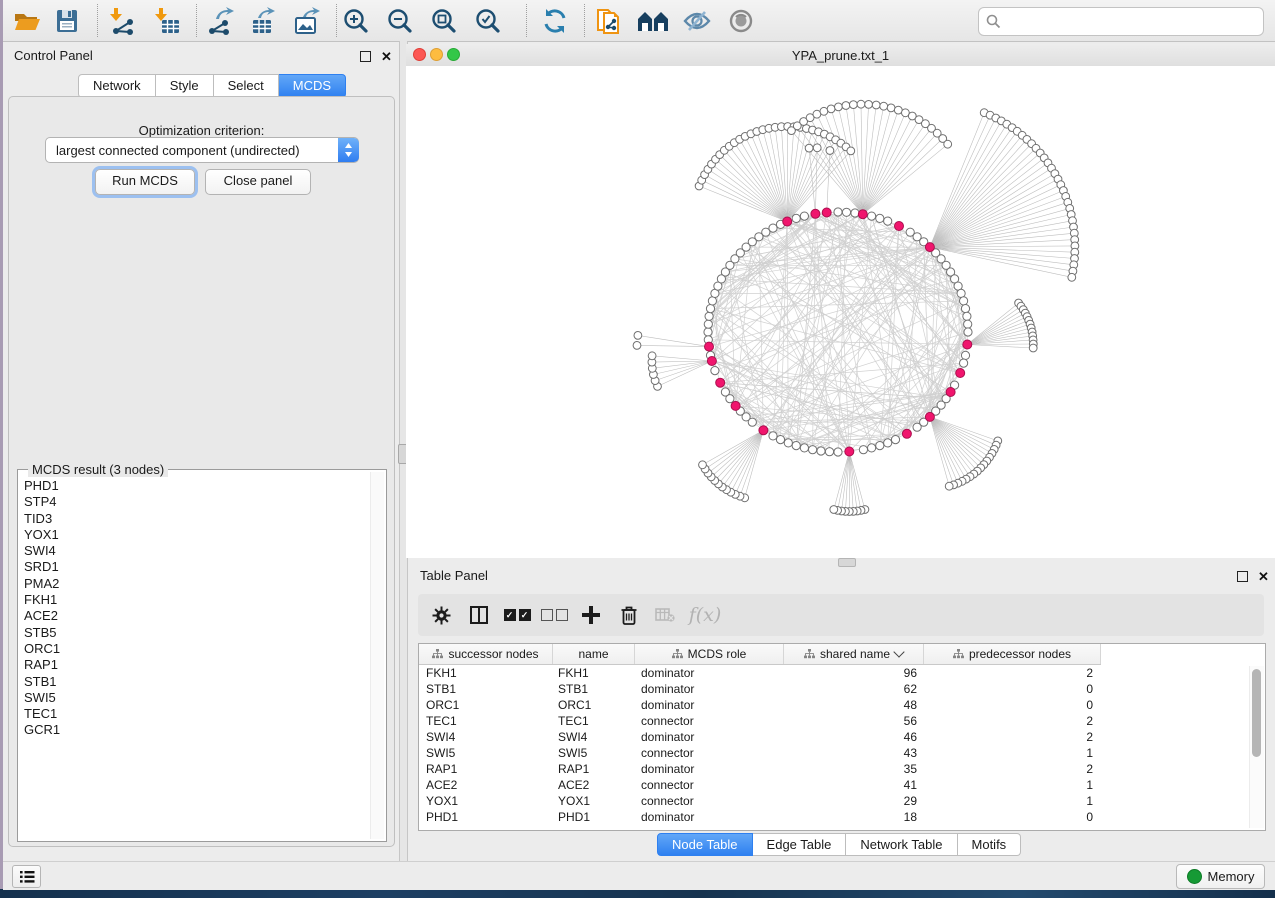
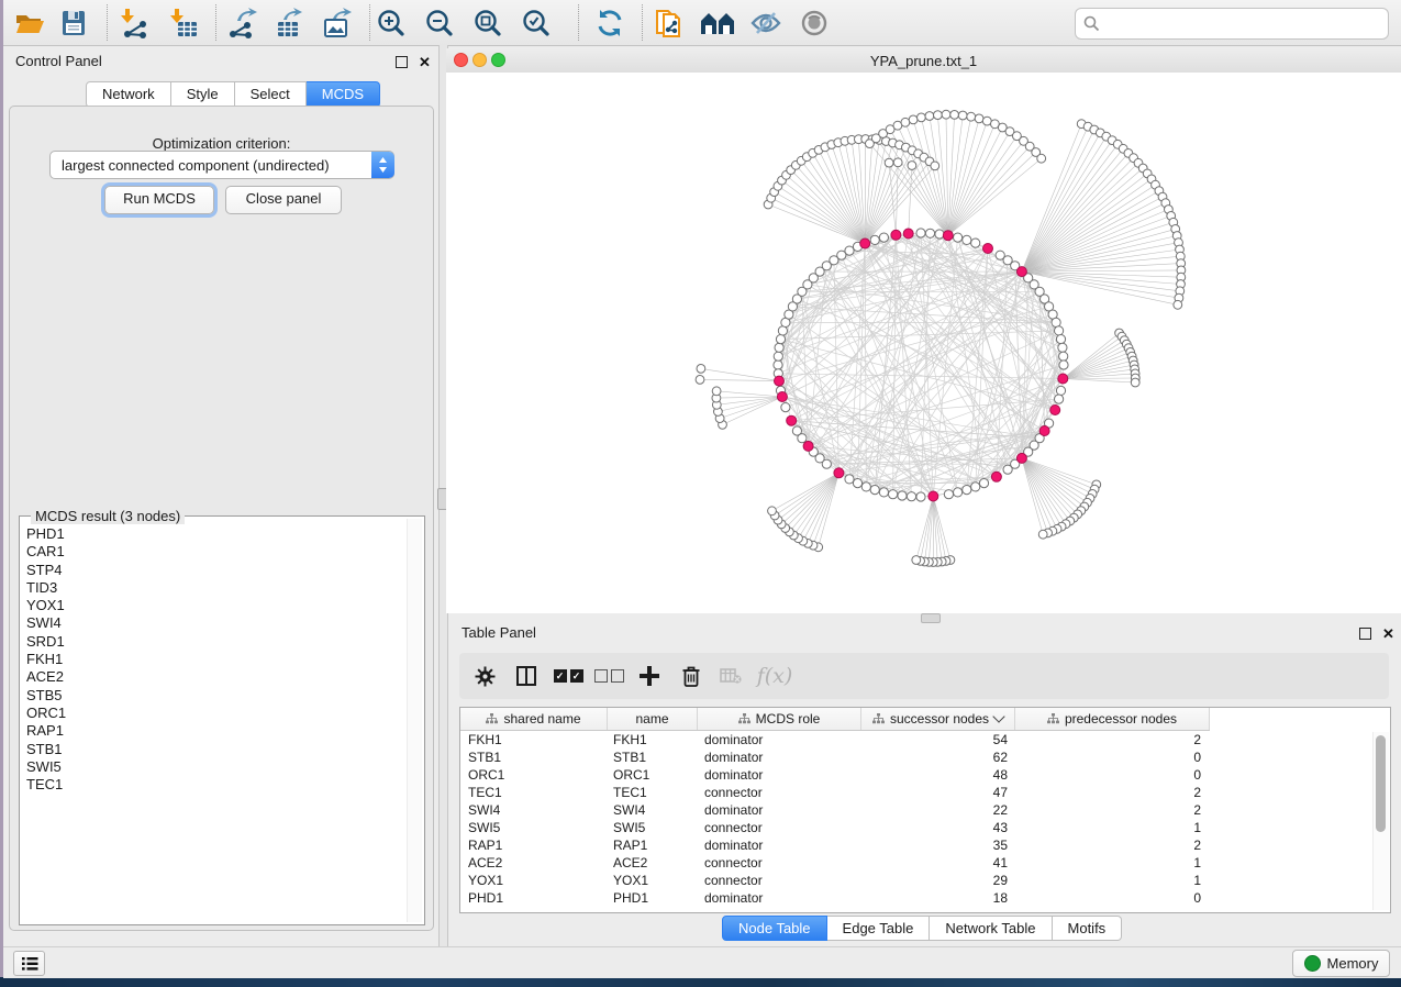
  Control Panel
  ✕
  Network
  Style
  Select
  MCDS
  Optimization criterion:
  largest connected component (undirected)
  Run MCDS
  Close panel
  MCDS result (3 nodes)
  PHD1
+ CAR1
  STP4
  TID3
  YOX1
  SWI4
  SRD1
- PMA2
  FKH1
  ACE2
  STB5
  ORC1
  RAP1
  STB1
  SWI5
  TEC1
- GCR1
  YPA_prune.txt_1
  Table Panel
  ✕
  ✓
  ✓
  ✓
  ✓
  f(x)
- successor nodes
+ shared name
  name
  MCDS role
- shared name
+ successor nodes
  predecessor nodes
  FKH1
  FKH1
  dominator
- 96
+ 54
  2
  STB1
  STB1
  dominator
  62
  0
  ORC1
  ORC1
  dominator
  48
  0
  TEC1
  TEC1
  connector
- 56
+ 47
  2
  SWI4
  SWI4
  dominator
- 46
+ 22
  2
  SWI5
  SWI5
  connector
  43
  1
  RAP1
  RAP1
  dominator
  35
  2
  ACE2
  ACE2
  connector
  41
  1
  YOX1
  YOX1
  connector
  29
  1
  PHD1
  PHD1
  dominator
  18
  0
  Node Table
  Edge Table
  Network Table
  Motifs
  Memory
